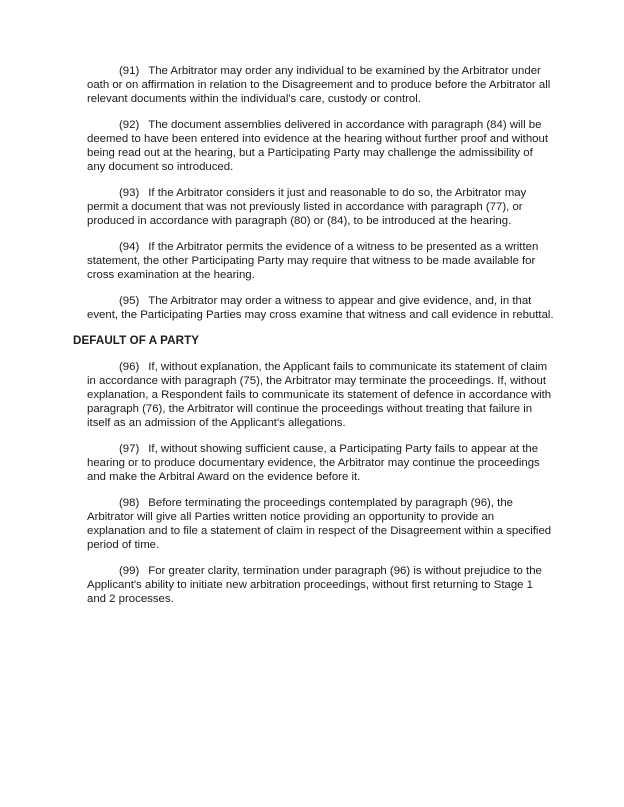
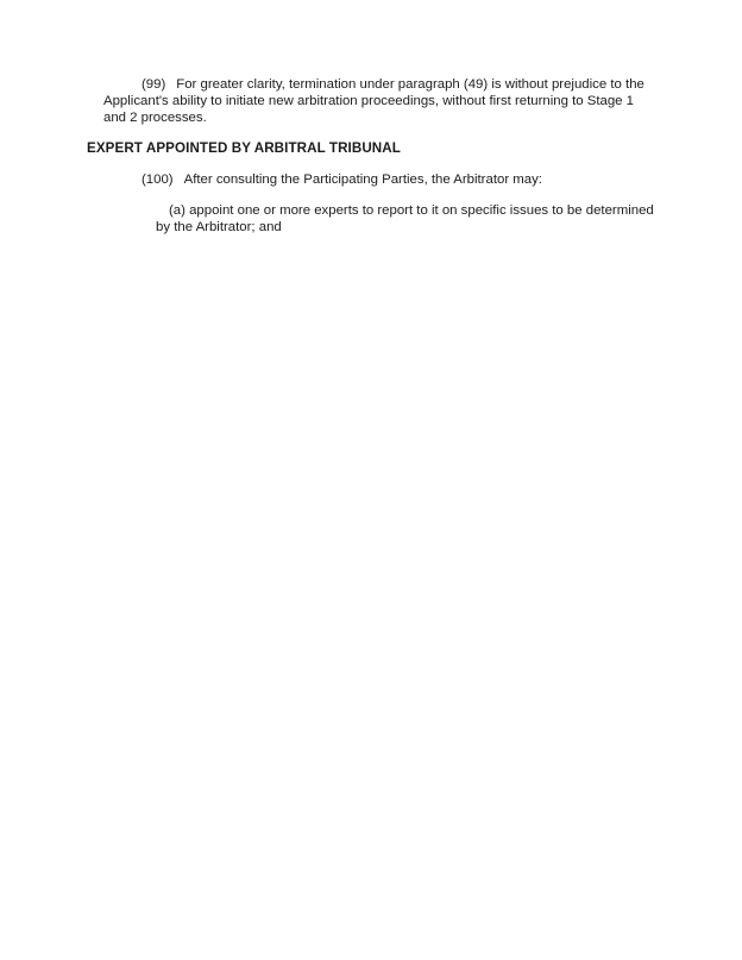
- (91) The Arbitrator may order any individual to be examined by the Arbitrator under oath or on affirmation in relation to the Disagreement and to produce before the Arbitrator all relevant documents within the individual's care, custody or control.
- (92) The document assemblies delivered in accordance with paragraph (84) will be deemed to have been entered into evidence at the hearing without further proof and without being read out at the hearing, but a Participating Party may challenge the admissibility of any document so introduced.
- (93) If the Arbitrator considers it just and reasonable to do so, the Arbitrator may permit a document that was not previously listed in accordance with paragraph (77), or produced in accordance with paragraph (80) or (84), to be introduced at the hearing.
- (94) If the Arbitrator permits the evidence of a witness to be presented as a written statement, the other Participating Party may require that witness to be made available for cross examination at the hearing.
- (95) The Arbitrator may order a witness to appear and give evidence, and, in that event, the Participating Parties may cross examine that witness and call evidence in rebuttal.
- DEFAULT OF A PARTY
- (96) If, without explanation, the Applicant fails to communicate its statement of claim in accordance with paragraph (75), the Arbitrator may terminate the proceedings. If, without explanation, a Respondent fails to communicate its statement of defence in accordance with paragraph (76), the Arbitrator will continue the proceedings without treating that failure in itself as an admission of the Applicant's allegations.
- (97) If, without showing sufficient cause, a Participating Party fails to appear at the hearing or to produce documentary evidence, the Arbitrator may continue the proceedings and make the Arbitral Award on the evidence before it.
- (98) Before terminating the proceedings contemplated by paragraph (96), the Arbitrator will give all Parties written notice providing an opportunity to provide an explanation and to file a statement of claim in respect of the Disagreement within a specified period of time.
- (99) For greater clarity, termination under paragraph (96) is without prejudice to the Applicant's ability to initiate new arbitration proceedings, without first returning to Stage 1 and 2 processes.
+ (99) For greater clarity, termination under paragraph (49) is without prejudice to the Applicant's ability to initiate new arbitration proceedings, without first returning to Stage 1 and 2 processes.
+ EXPERT APPOINTED BY ARBITRAL TRIBUNAL
+ (100) After consulting the Participating Parties, the Arbitrator may:
+ (a) appoint one or more experts to report to it on specific issues to be determined by the Arbitrator; and
